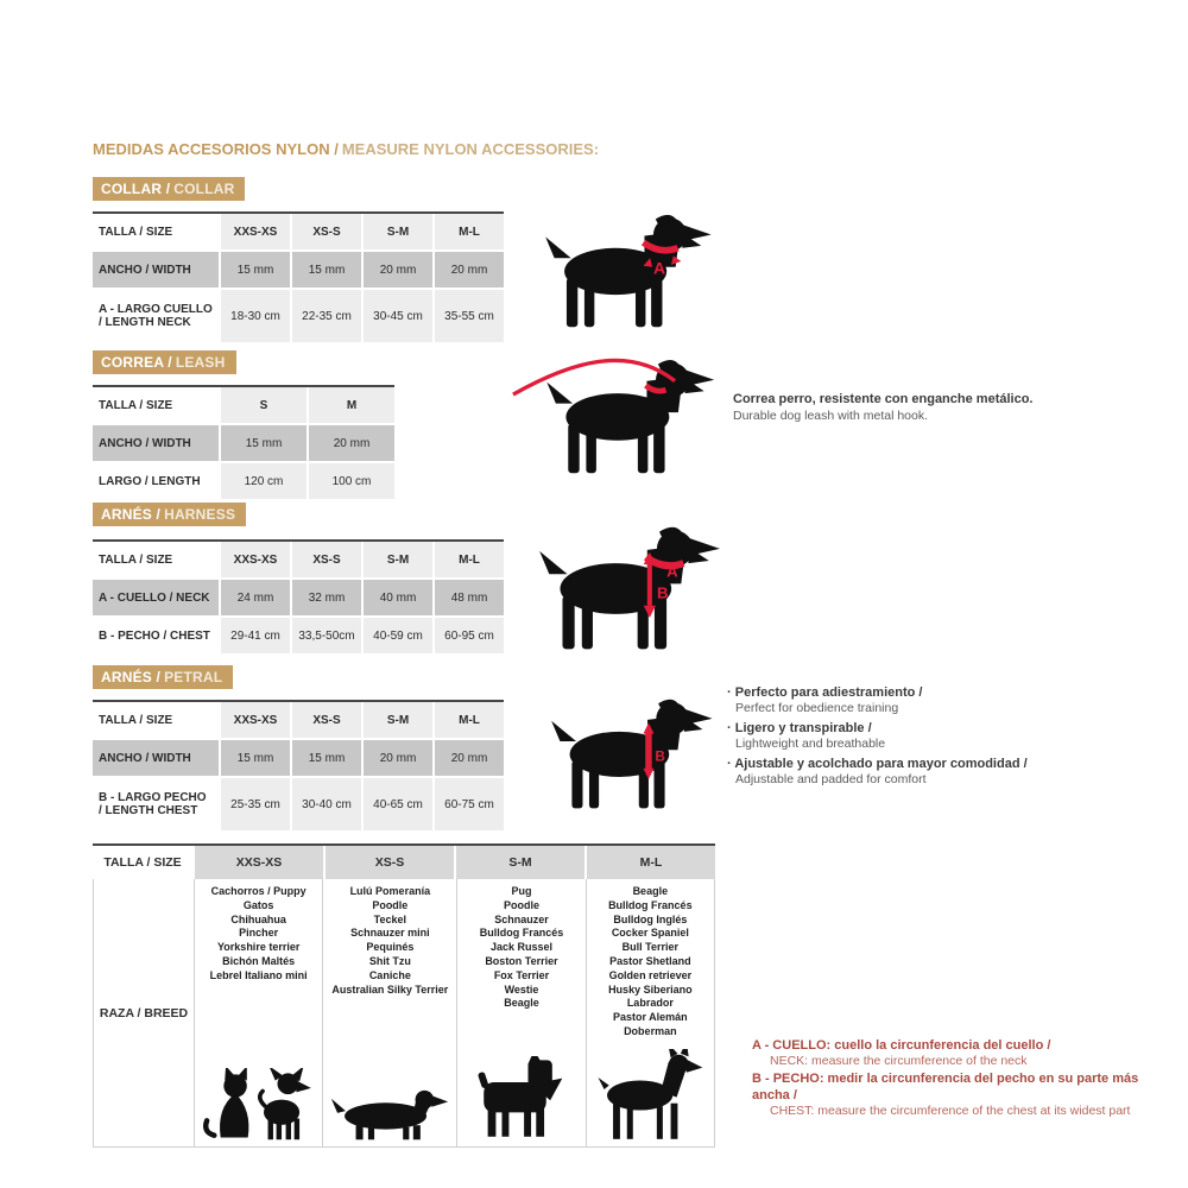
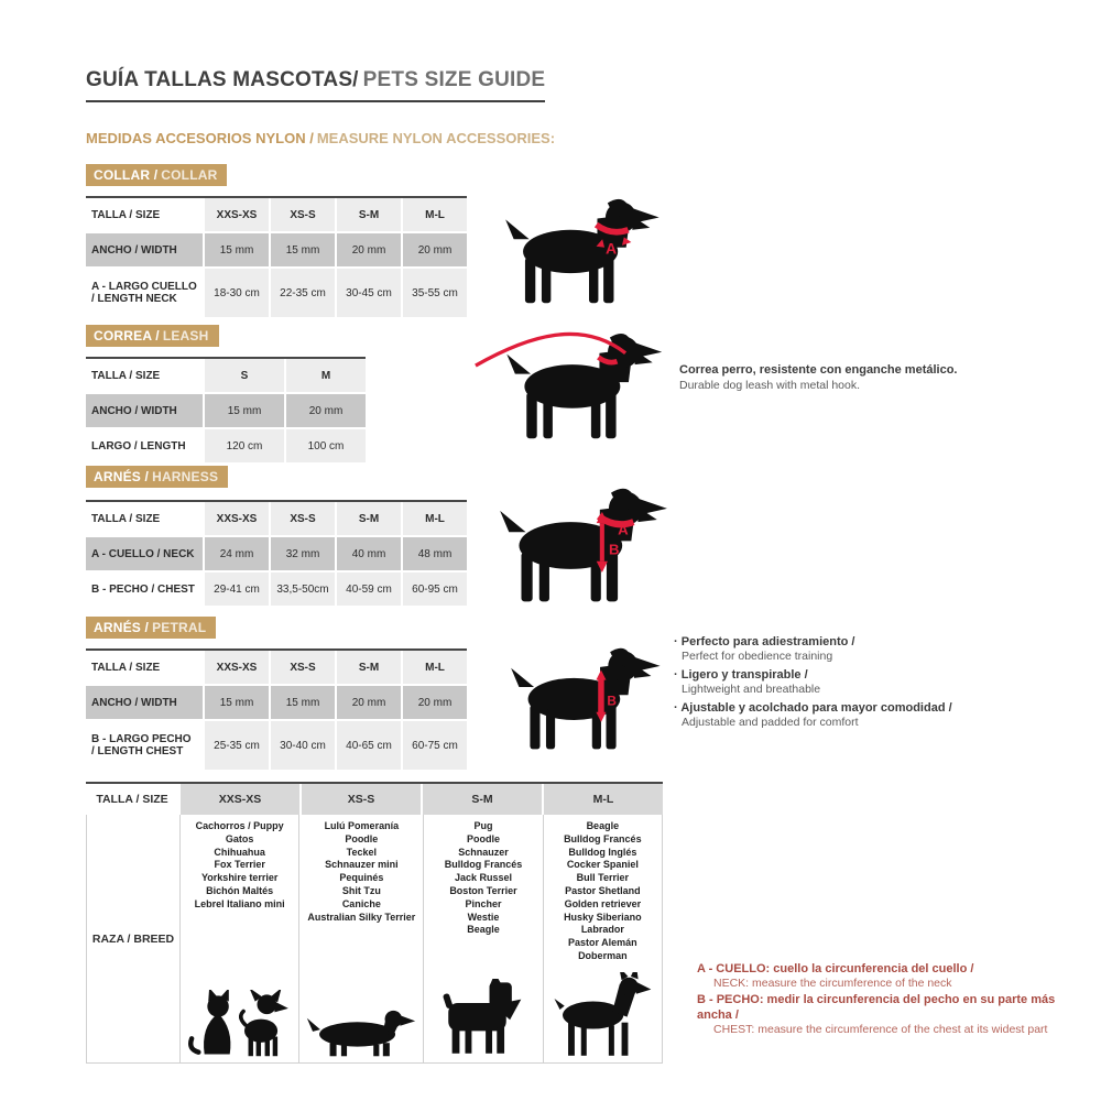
+ GUÍA TALLAS MASCOTAS/ PETS SIZE GUIDE
  MEDIDAS ACCESORIOS NYLON / MEASURE NYLON ACCESSORIES:
  COLLAR / COLLAR
  TALLA / SIZE
  XXS-XS
  XS-S
  S-M
  M-L
  ANCHO / WIDTH
  15 mm
  15 mm
  20 mm
  20 mm
  A - LARGO CUELLO / LENGTH NECK
  18-30 cm
  22-35 cm
  30-45 cm
  35-55 cm
  A
  CORREA / LEASH
  TALLA / SIZE
  S
  M
  ANCHO / WIDTH
  15 mm
  20 mm
  LARGO / LENGTH
  120 cm
  100 cm
  Correa perro, resistente con enganche metálico.
  Durable dog leash with metal hook.
  ARNÉS / HARNESS
  TALLA / SIZE
  XXS-XS
  XS-S
  S-M
  M-L
  A - CUELLO / NECK
  24 mm
  32 mm
  40 mm
  48 mm
  B - PECHO / CHEST
  29-41 cm
  33,5-50cm
  40-59 cm
  60-95 cm
  A
  B
  ARNÉS / PETRAL
  TALLA / SIZE
  XXS-XS
  XS-S
  S-M
  M-L
  ANCHO / WIDTH
  15 mm
  15 mm
  20 mm
  20 mm
  B - LARGO PECHO / LENGTH CHEST
  25-35 cm
  30-40 cm
  40-65 cm
  60-75 cm
  B
  Perfecto para adiestramiento /
  Perfect for obedience training
  Ligero y transpirable /
  Lightweight and breathable
  Ajustable y acolchado para mayor comodidad /
  Adjustable and padded for comfort
  TALLA / SIZE
  XXS-XS
  XS-S
  S-M
  M-L
  RAZA / BREED
  Cachorros / Puppy
  Gatos
  Chihuahua
- Pincher
+ Fox Terrier
  Yorkshire terrier
  Bichón Maltés
  Lebrel Italiano mini
  Lulú Pomeranía
  Poodle
  Teckel
  Schnauzer mini
  Pequinés
  Shit Tzu
  Caniche
  Australian Silky Terrier
  Pug
  Poodle
  Schnauzer
  Bulldog Francés
  Jack Russel
  Boston Terrier
- Fox Terrier
+ Pincher
  Westie
  Beagle
  Beagle
  Bulldog Francés
  Bulldog Inglés
  Cocker Spaniel
  Bull Terrier
  Pastor Shetland
  Golden retriever
  Husky Siberiano
  Labrador
  Pastor Alemán
  Doberman
  A - CUELLO: cuello la circunferencia del cuello /
  NECK: measure the circumference of the neck
  B - PECHO: medir la circunferencia del pecho en su parte más ancha /
  CHEST: measure the circumference of the chest at its widest part
